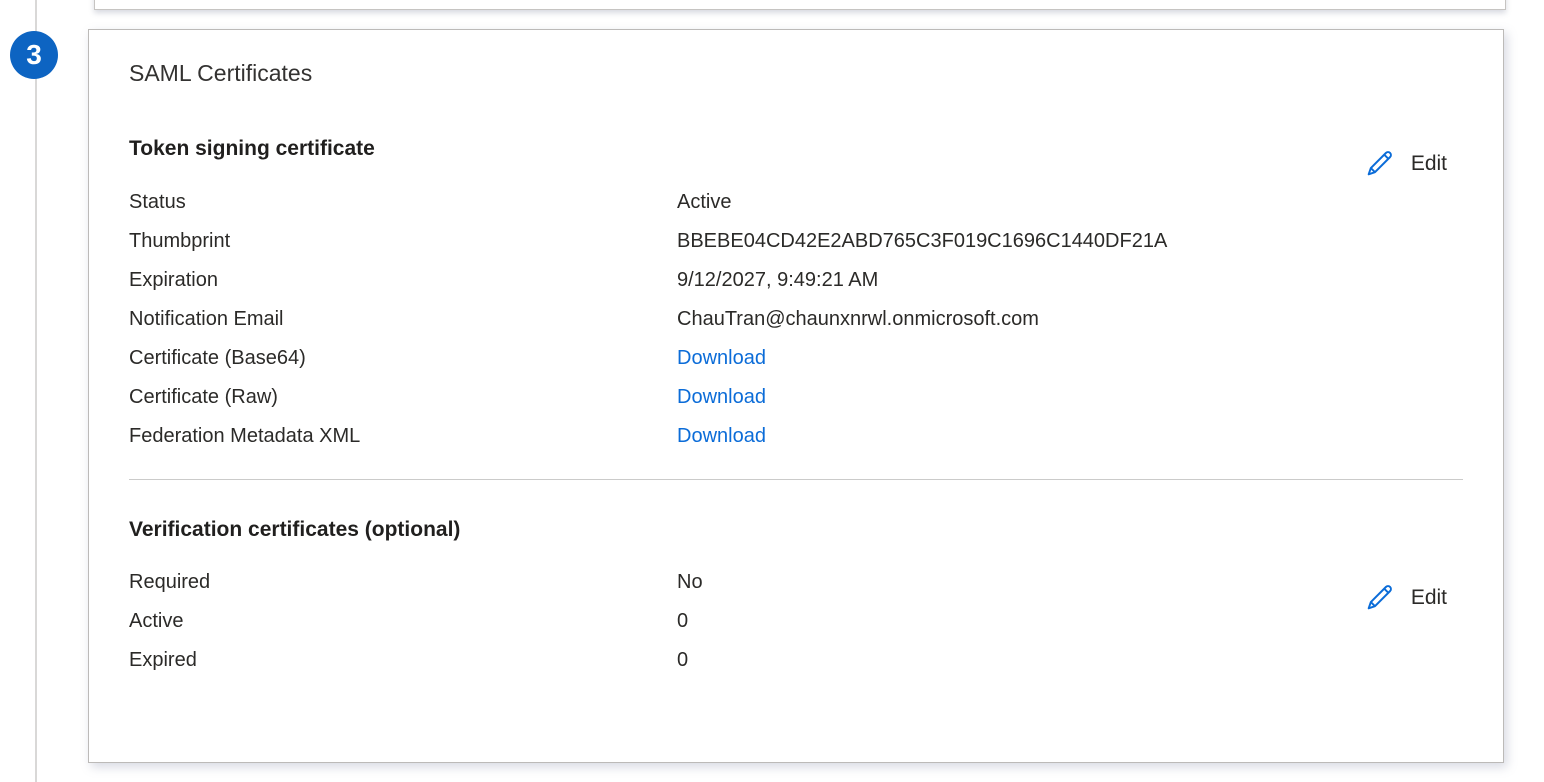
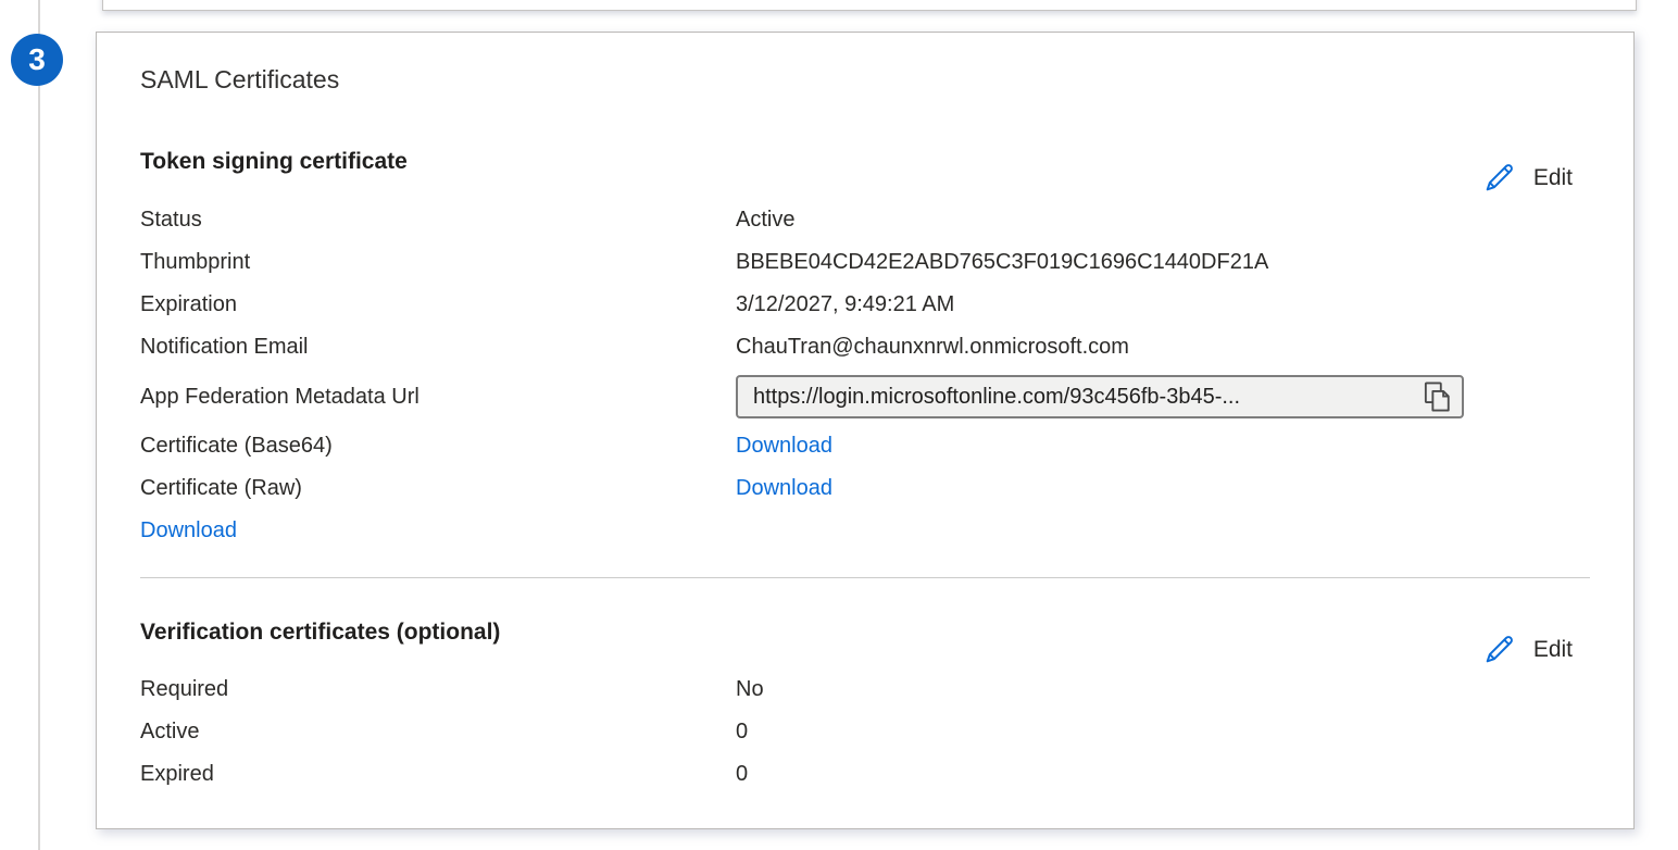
  3
  SAML Certificates
  Token signing certificate
  Status
  Active
  Thumbprint
  BBEBE04CD42E2ABD765C3F019C1696C1440DF21A
  Expiration
- 9/12/2027, 9:49:21 AM
+ 3/12/2027, 9:49:21 AM
  Notification Email
  ChauTran@chaunxnrwl.onmicrosoft.com
+ App Federation Metadata Url
+ https://login.microsoftonline.com/93c456fb-3b45-...
  Certificate (Base64)
  Download
  Certificate (Raw)
  Download
- Federation Metadata XML
  Download
  Verification certificates (optional)
  Required
  No
  Active
  0
  Expired
  0
  Edit
  Edit
